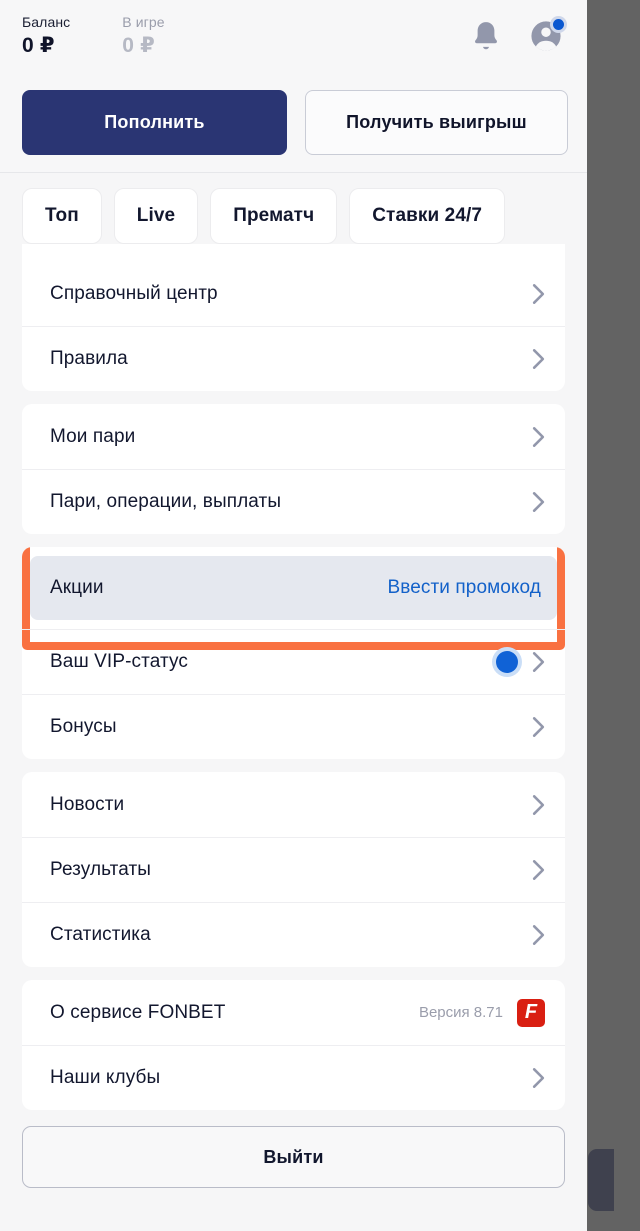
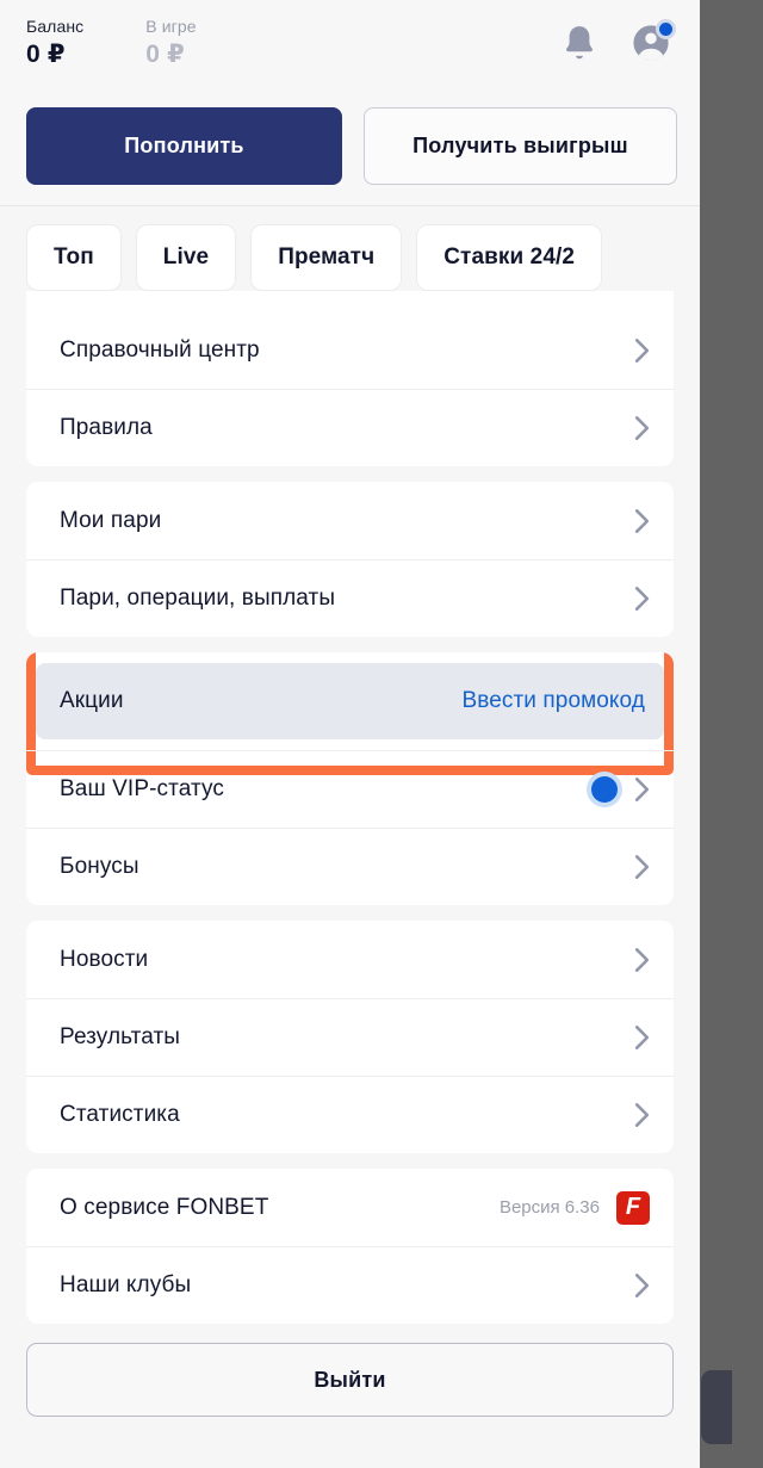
  Баланс
  0 ₽
  В игре
  0 ₽
  Пополнить
  Получить выигрыш
  Топ
  Live
  Прематч
- Ставки 24/7
+ Ставки 24/2
  Справочный центр
  Правила
  Мои пари
  Пари, операции, выплаты
  Акции
  Ввести промокод
  Ваш VIP-статус
  Бонусы
  Новости
  Результаты
  Статистика
  О сервисе FONBET
- Версия 8.71
+ Версия 6.36
  F
  Наши клубы
  Выйти
